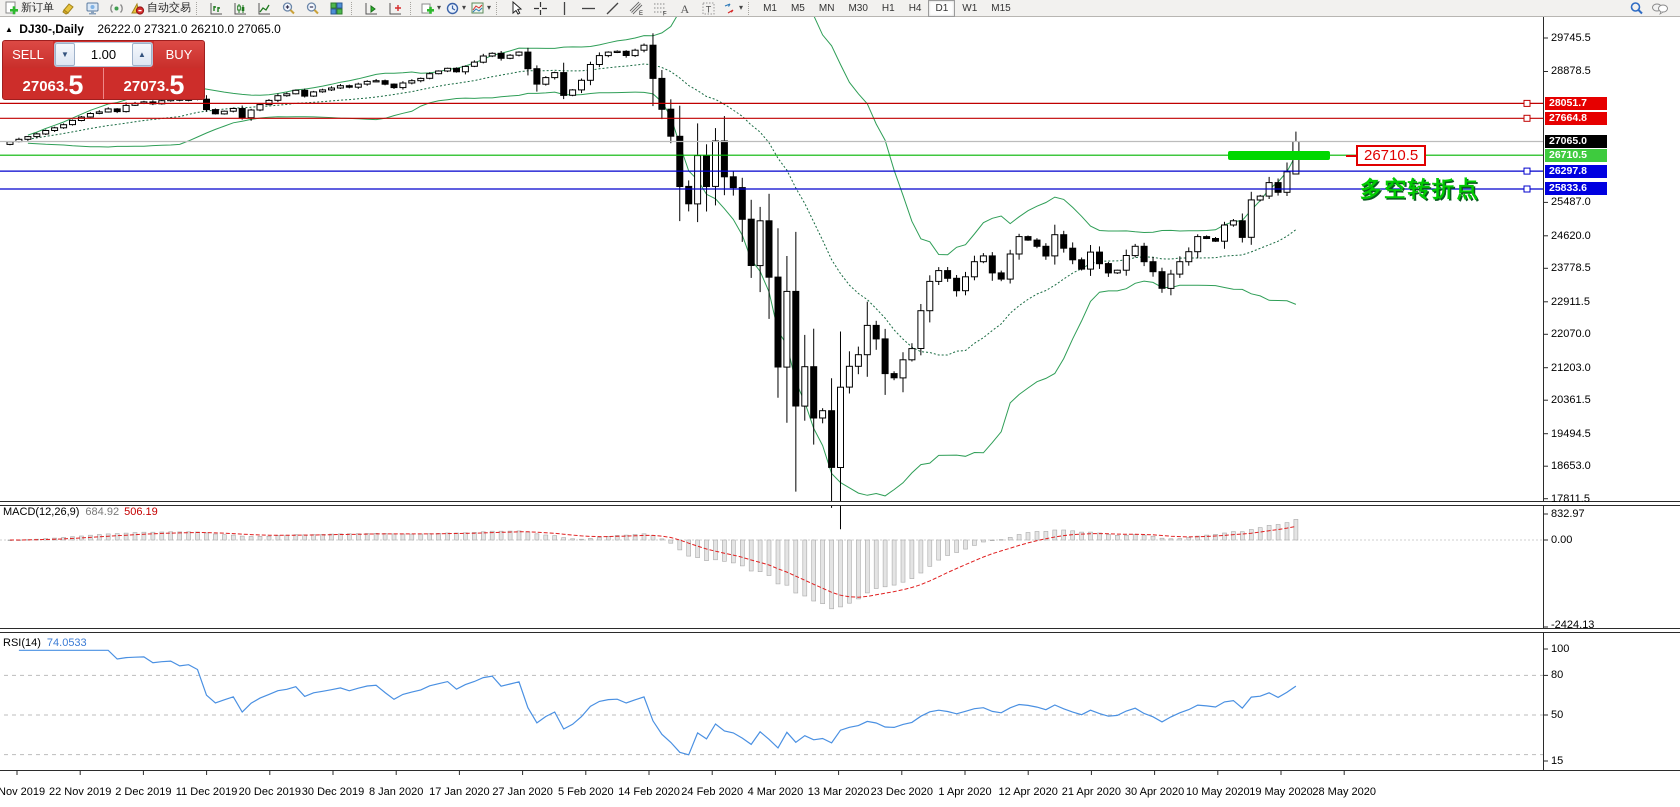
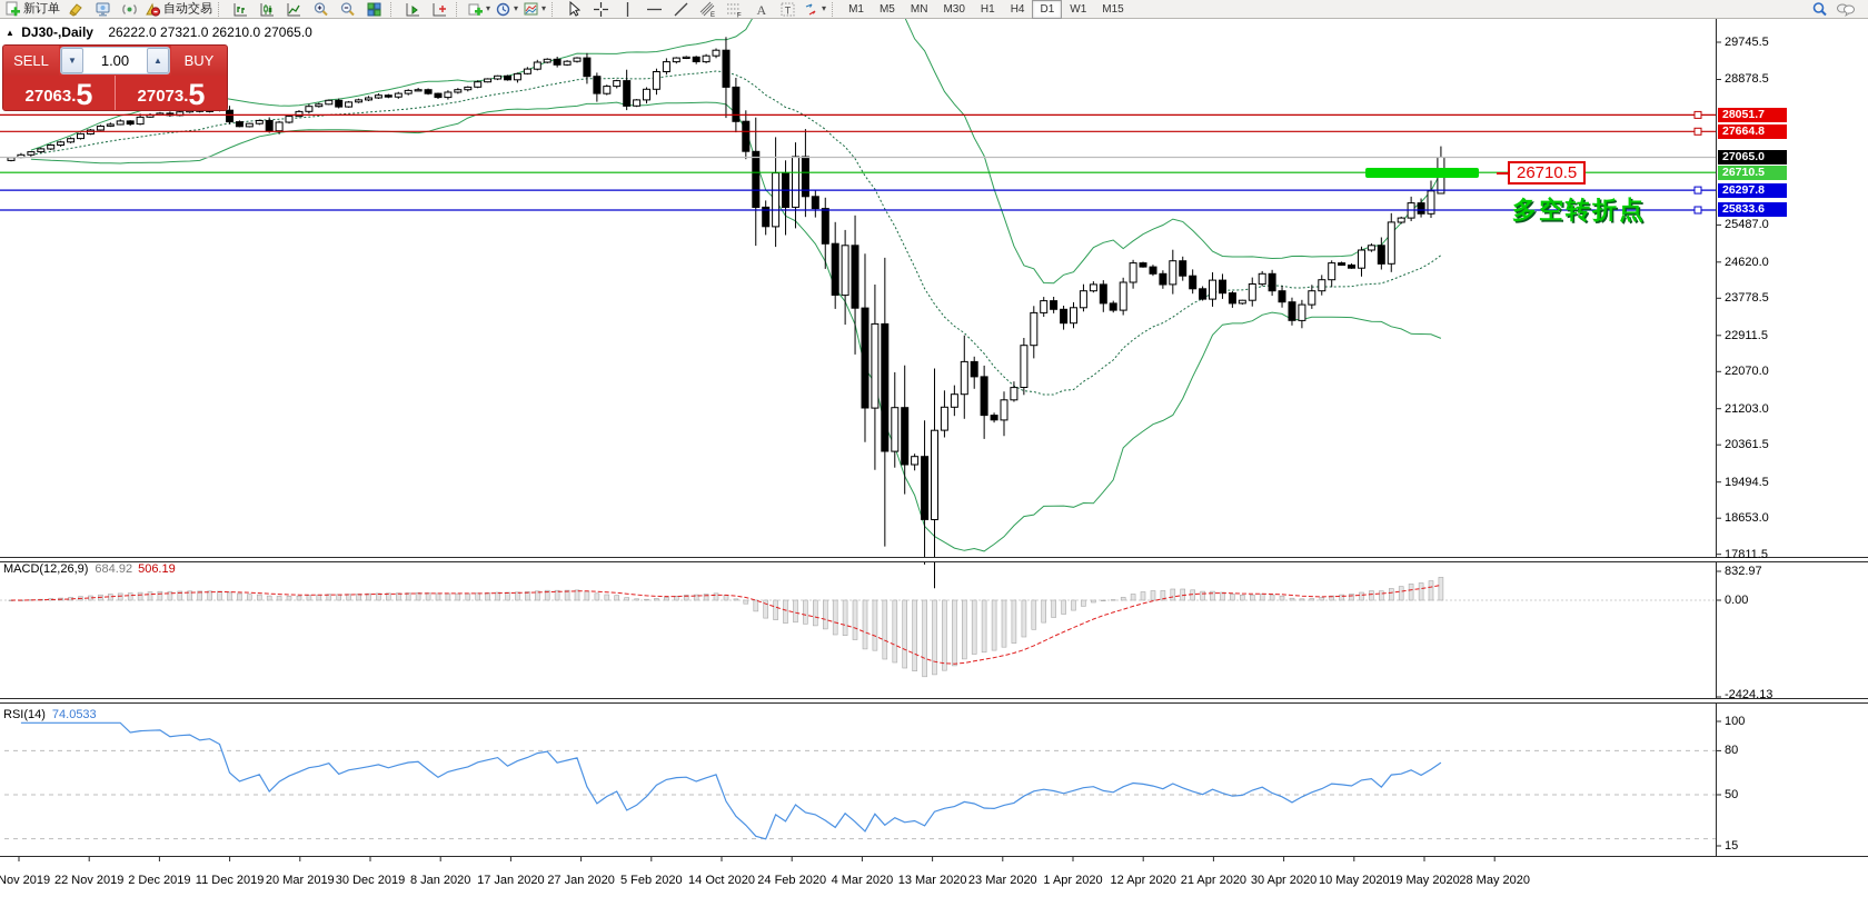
  新订单
  自动交易
  ▾
  ▾
  ▾
  A
  T
  ▾
  M1
  M5
  MN
  M30
  H1
  H4
  D1
  W1
  M15
  ▲ DJ30-,Daily 26222.0 27321.0 26210.0 27065.0
  SELL
  ▼
  1.00
  ▲
  BUY
  27063.
  5
  27073.
  5
  26710.5
  多空转折点
  MACD(12,26,9) 684.92 506.19
  RSI(14) 74.0533
  29745.5
  28878.5
  25487.0
  24620.0
  23778.5
  22911.5
  22070.0
  21203.0
  20361.5
  19494.5
  18653.0
  17811.5
  28051.7
  27664.8
  27065.0
  26710.5
  26297.8
  25833.6
  832.97
  0.00
  -2424.13
  100
  80
  50
  15
  Nov 2019
  22 Nov 2019
  2 Dec 2019
  11 Dec 2019
- 20 Dec 2019
+ 20 Mar 2019
  30 Dec 2019
  8 Jan 2020
  17 Jan 2020
  27 Jan 2020
  5 Feb 2020
- 14 Feb 2020
+ 14 Oct 2020
  24 Feb 2020
  4 Mar 2020
  13 Mar 2020
- 23 Dec 2020
+ 23 Mar 2020
  1 Apr 2020
  12 Apr 2020
  21 Apr 2020
  30 Apr 2020
  10 May 2020
  19 May 2020
  28 May 2020
